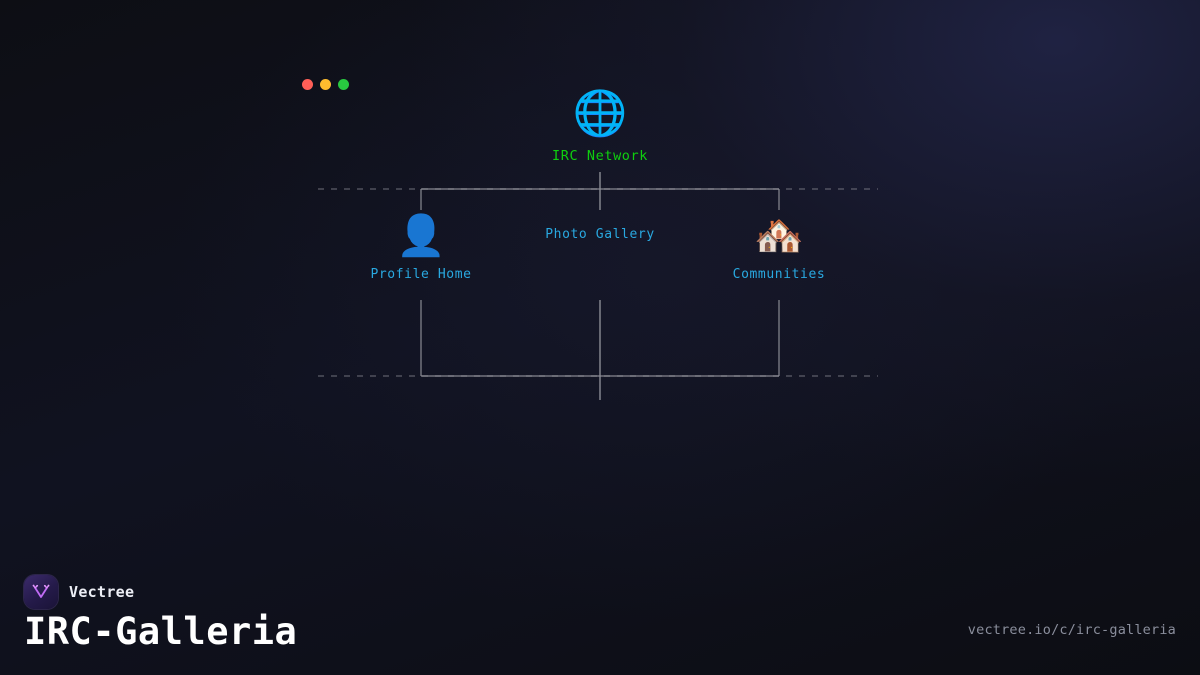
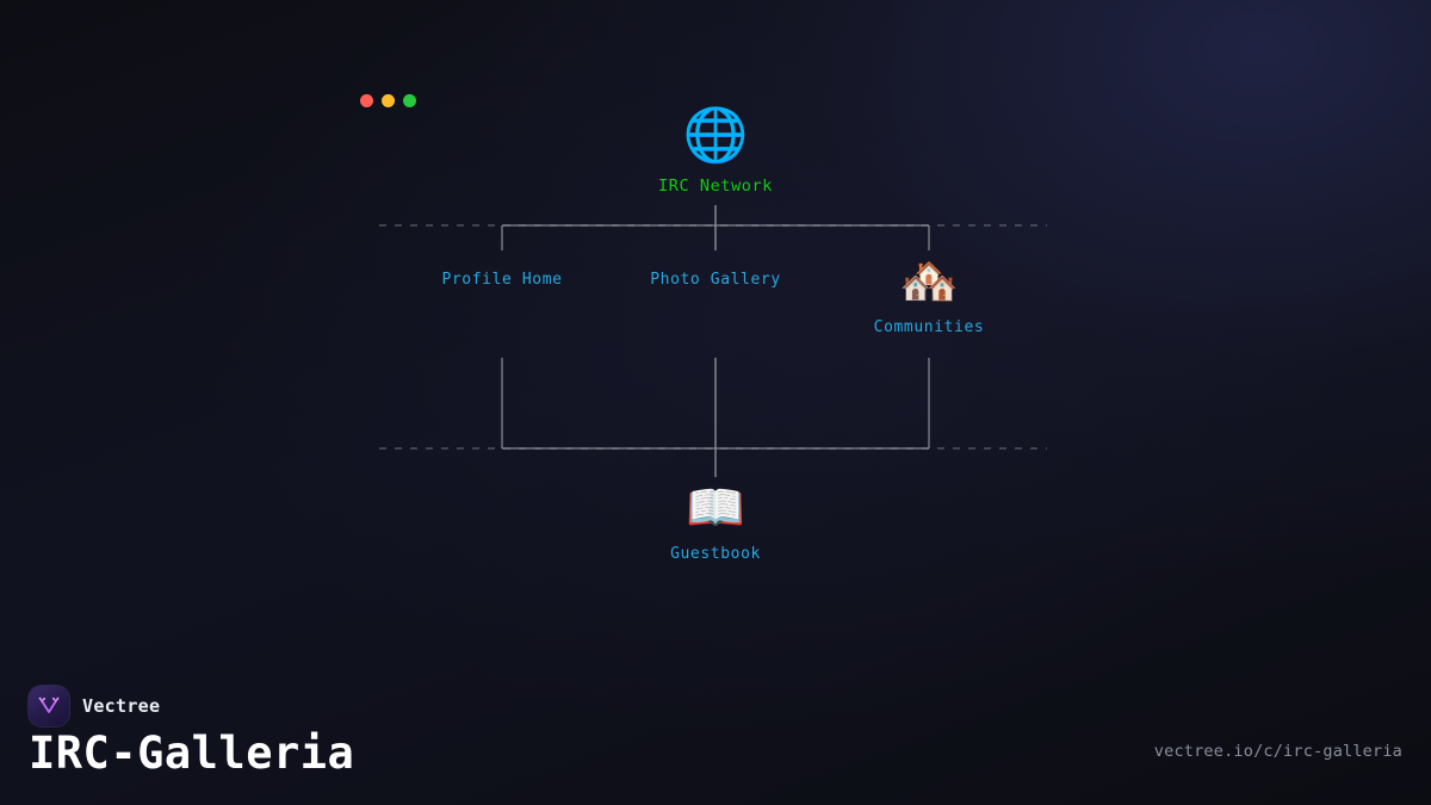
  🌐
  IRC Network
- 👤
  Profile Home
  Photo Gallery
  🏘️
  Communities
+ 📖
+ Guestbook
  Vectree
  IRC-Galleria
  vectree.io/c/irc-galleria
